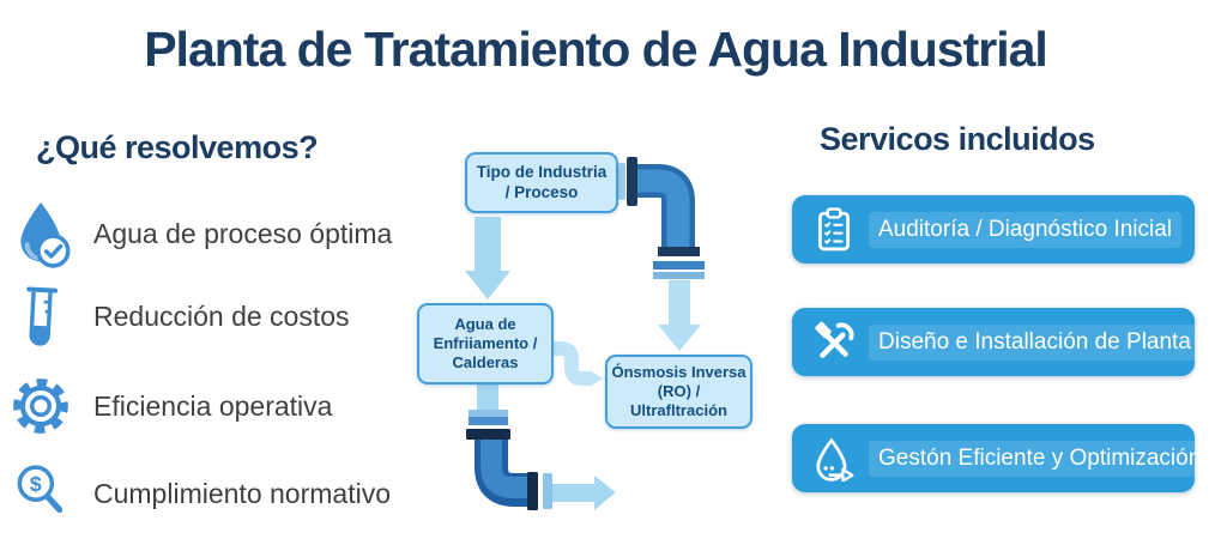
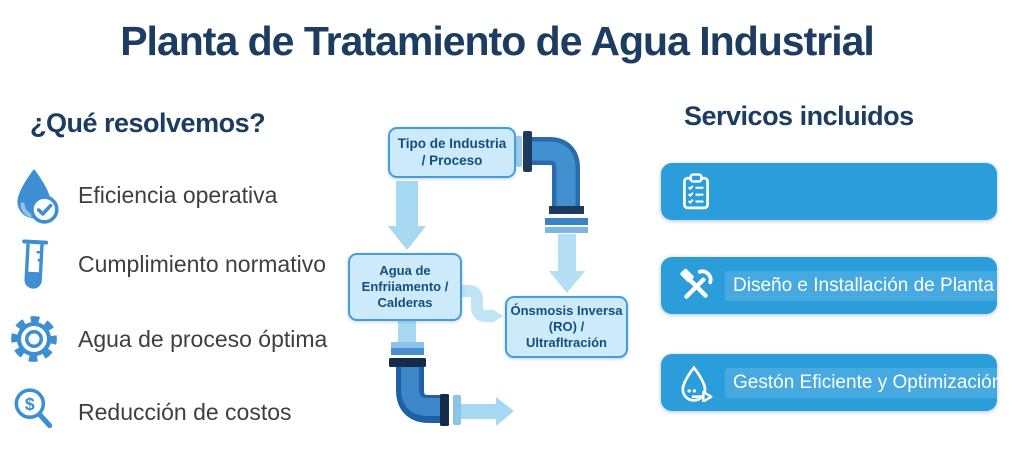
  Planta de Tratamiento de Agua Industrial
  ¿Qué resolvemos?
- Agua de proceso óptima
+ Eficiencia operativa
- Reducción de costos
+ Cumplimiento normativo
- Eficiencia operativa
+ Agua de proceso óptima
  $
- Cumplimiento normativo
+ Reducción de costos
  Tipo de Industria
  / Proceso
  Agua de
  Enfriiamento /
  Calderas
  Ónsmosis Inversa
  (RO) /
  Ultrafltración
  Servicos incluidos
- Auditoría / Diagnóstico Inicial
  Diseño e Installación de Planta
  Gestón Eficiente y Optimización
